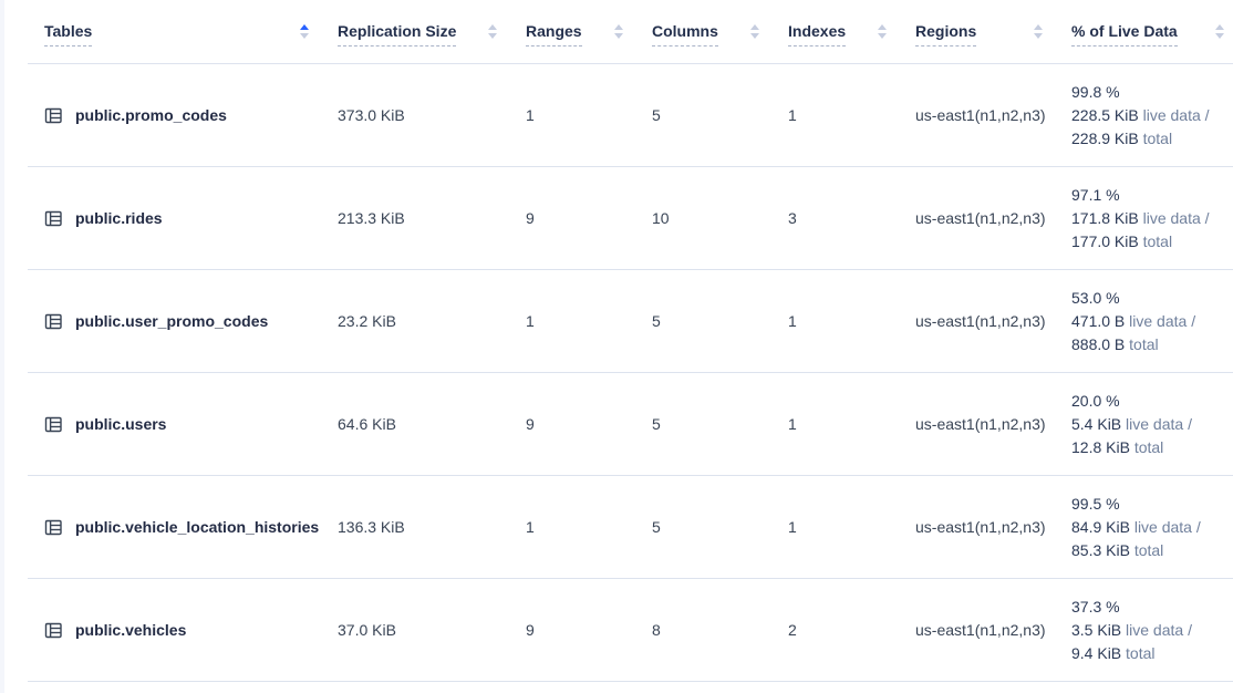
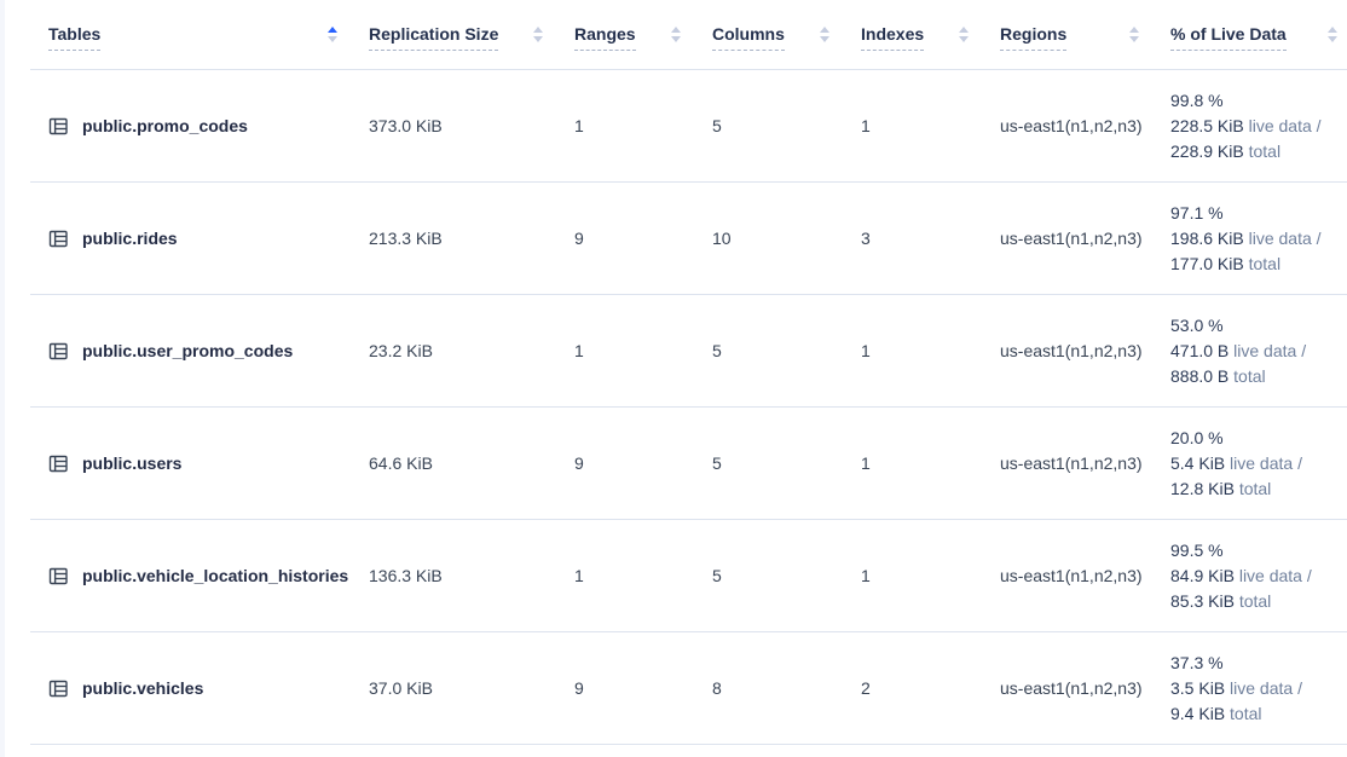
  Tables
  Replication Size
  Ranges
  Columns
  Indexes
  Regions
  % of Live Data
  public.promo_codes
  373.0 KiB
  1
  5
  1
  us-east1(n1,n2,n3)
  99.8 %
  228.5 KiB live data /
  228.9 KiB total
  public.rides
  213.3 KiB
  9
  10
  3
  us-east1(n1,n2,n3)
  97.1 %
- 171.8 KiB live data /
+ 198.6 KiB live data /
  177.0 KiB total
  public.user_promo_codes
  23.2 KiB
  1
  5
  1
  us-east1(n1,n2,n3)
  53.0 %
  471.0 B live data /
  888.0 B total
  public.users
  64.6 KiB
  9
  5
  1
  us-east1(n1,n2,n3)
  20.0 %
  5.4 KiB live data /
  12.8 KiB total
  public.vehicle_location_histories
  136.3 KiB
  1
  5
  1
  us-east1(n1,n2,n3)
  99.5 %
  84.9 KiB live data /
  85.3 KiB total
  public.vehicles
  37.0 KiB
  9
  8
  2
  us-east1(n1,n2,n3)
  37.3 %
  3.5 KiB live data /
  9.4 KiB total
